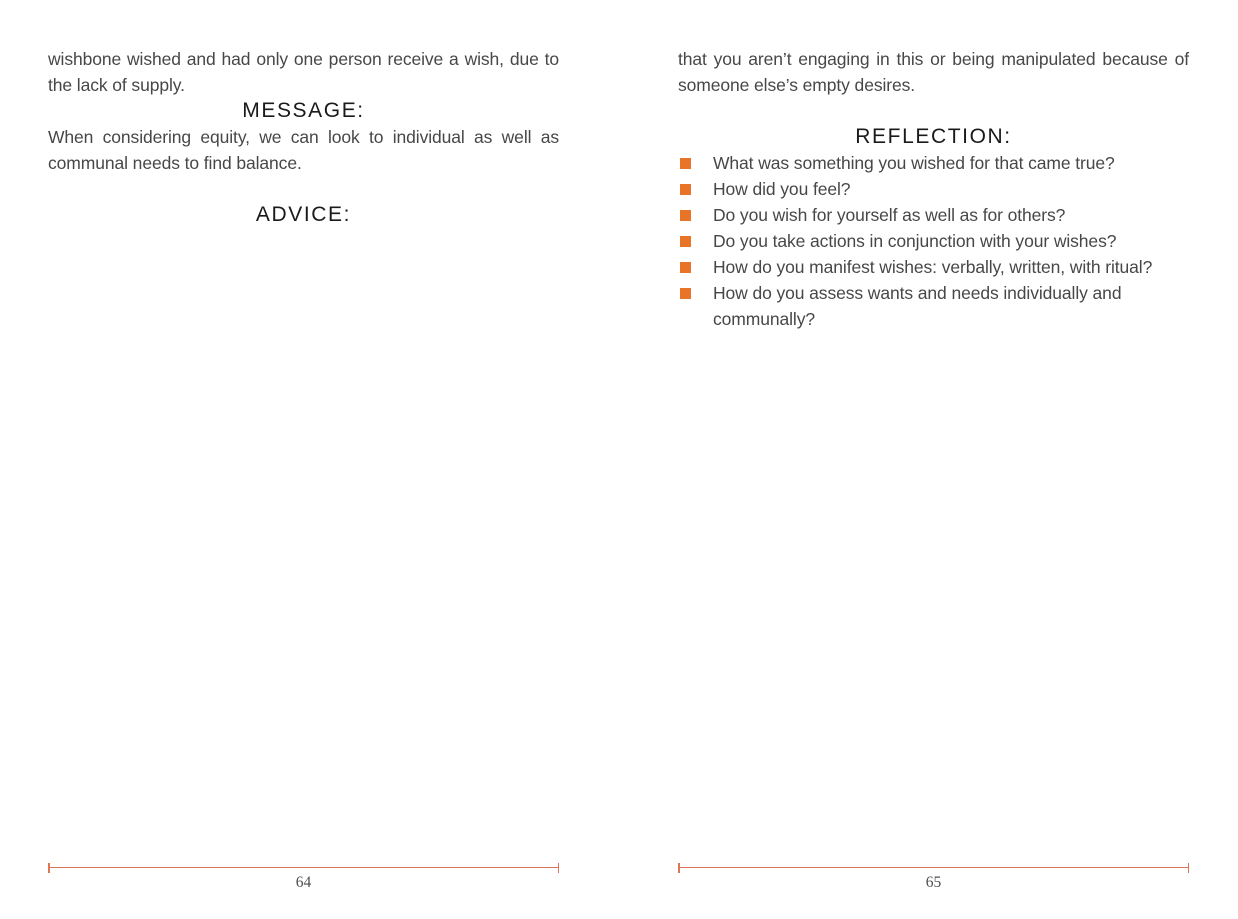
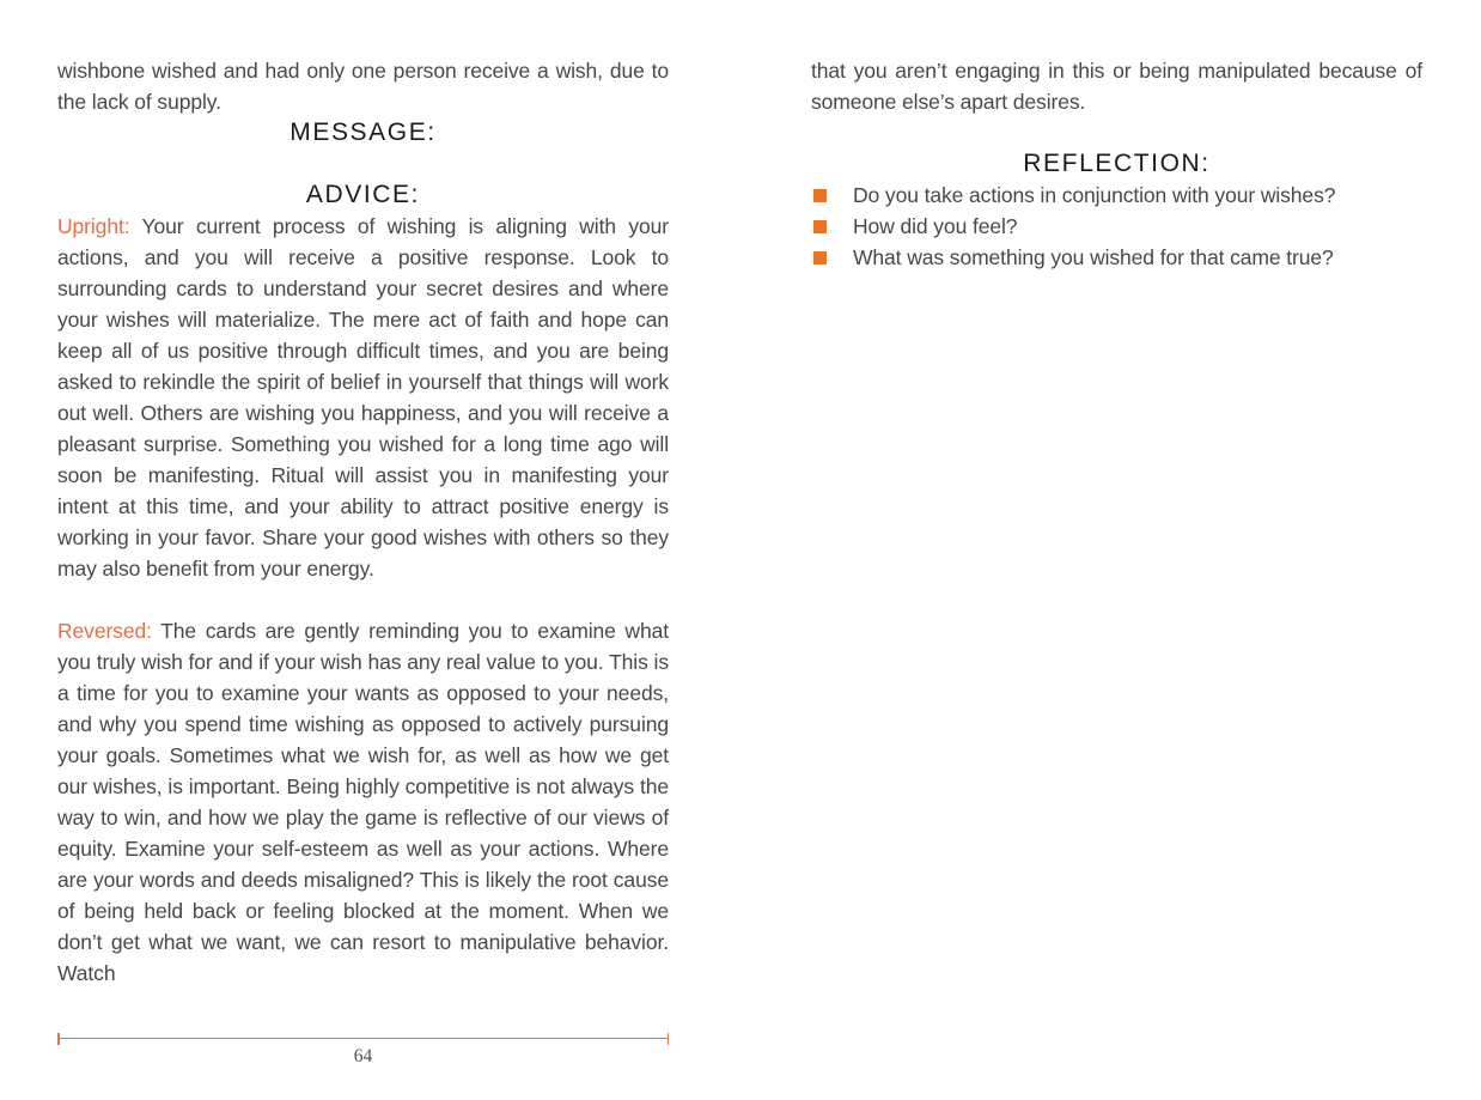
  wishbone wished and had only one person receive a wish, due to the lack of supply.
  MESSAGE:
- When considering equity, we can look to individual as well as communal needs to find balance.
  ADVICE:
+ Upright: Your current process of wishing is aligning with your actions, and you will receive a positive response. Look to surrounding cards to understand your secret desires and where your wishes will materialize. The mere act of faith and hope can keep all of us positive through difficult times, and you are being asked to rekindle the spirit of belief in yourself that things will work out well. Others are wishing you happiness, and you will receive a pleasant surprise. Something you wished for a long time ago will soon be manifesting. Ritual will assist you in manifesting your intent at this time, and your ability to attract positive energy is working in your favor. Share your good wishes with others so they may also benefit from your energy.
+ Reversed: The cards are gently reminding you to examine what you truly wish for and if your wish has any real value to you. This is a time for you to examine your wants as opposed to your needs, and why you spend time wishing as opposed to actively pursuing your goals. Sometimes what we wish for, as well as how we get our wishes, is important. Being highly competitive is not always the way to win, and how we play the game is reflective of our views of equity. Examine your self-esteem as well as your actions. Where are your words and deeds misaligned? This is likely the root cause of being held back or feeling blocked at the moment. When we don’t get what we want, we can resort to manipulative behavior. Watch
  64
- that you aren’t engaging in this or being manipulated because of someone else’s empty desires.
+ that you aren’t engaging in this or being manipulated because of someone else’s apart desires.
  REFLECTION:
- What was something you wished for that came true?
+ Do you take actions in conjunction with your wishes?
  How did you feel?
- Do you wish for yourself as well as for others?
- Do you take actions in conjunction with your wishes?
+ What was something you wished for that came true?
- How do you manifest wishes: verbally, written, with ritual?
- How do you assess wants and needs individually and communally?
- 65
